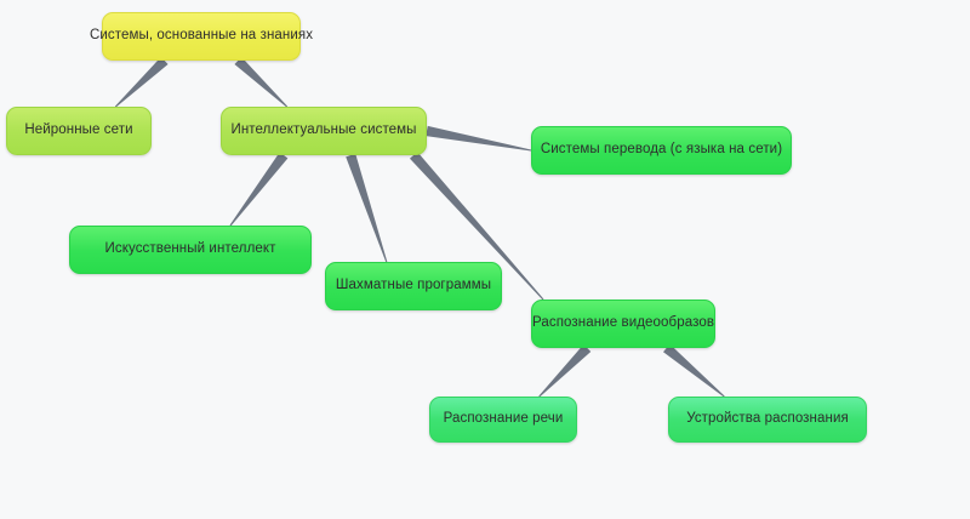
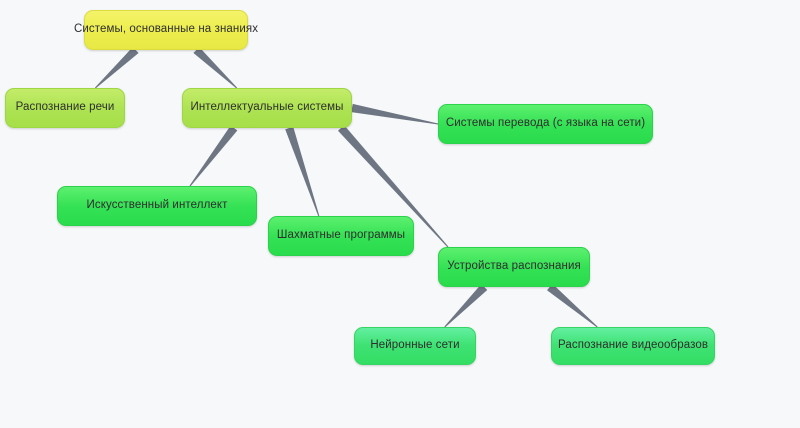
  Системы, основанные на знаниях
- Нейронные сети
+ Распознание речи
  Интеллектуальные системы
  Системы перевода (с языка на сети)
  Искусственный интеллект
  Шахматные программы
- Распознание видеообразов
+ Устройства распознания
- Распознание речи
+ Нейронные сети
- Устройства распознания
+ Распознание видеообразов
